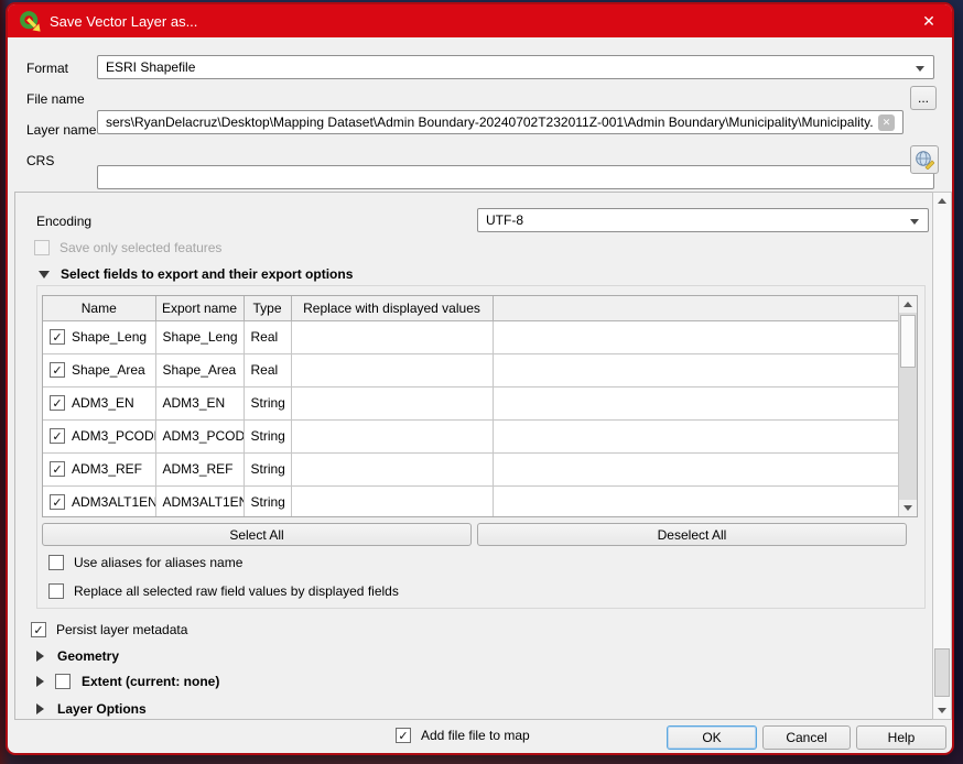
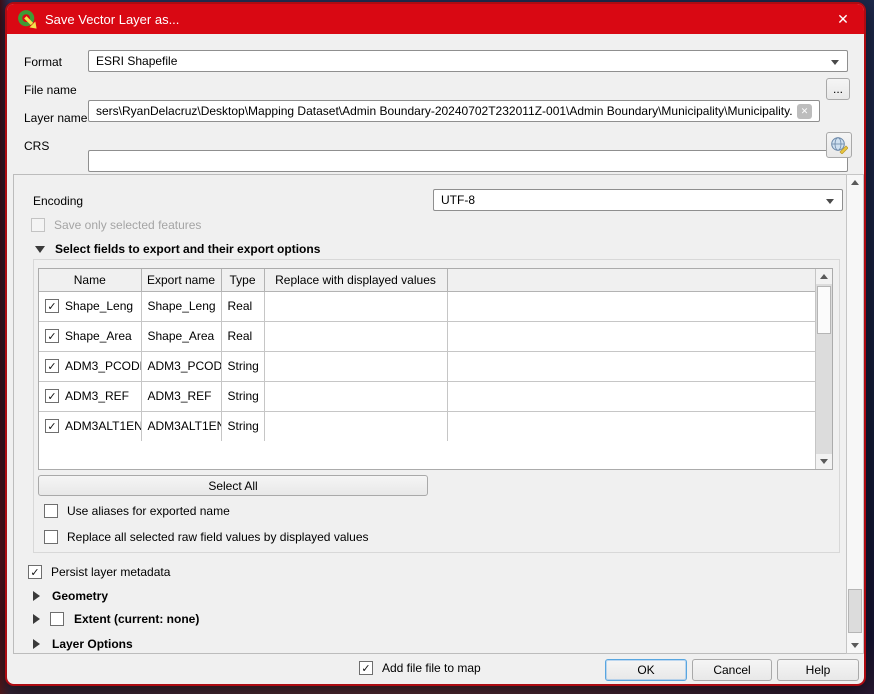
  Save Vector Layer as...
  ✕
  Format
  ESRI Shapefile
  File name
  sers\RyanDelacruz\Desktop\Mapping Dataset\Admin Boundary-20240702T232011Z-001\Admin Boundary\Municipality\Municipality.
  ✕
  ...
  Layer name
  CRS
  Encoding
  UTF-8
  Save only selected features
  Select fields to export and their export options
  Name	Export name	Type	Replace with displayed values
  ✓ Shape_Leng	Shape_Leng	Real
  ✓ Shape_Area	Shape_Area	Real
- ✓ ADM3_EN	ADM3_EN	String
  ✓ ADM3_PCOD	ADM3_PCOD	String
  ✓ ADM3_REF	ADM3_REF	String
  ✓ ADM3ALT1EN	ADM3ALT1E	String
  Select All
- Deselect All
- Use aliases for aliases name
+ Use aliases for exported name
- Replace all selected raw field values by displayed fields
+ Replace all selected raw field values by displayed values
  ✓
  Persist layer metadata
  Geometry
  Extent (current: none)
  Layer Options
  ✓
  Add file file to map
  OK
  Cancel
  Help
